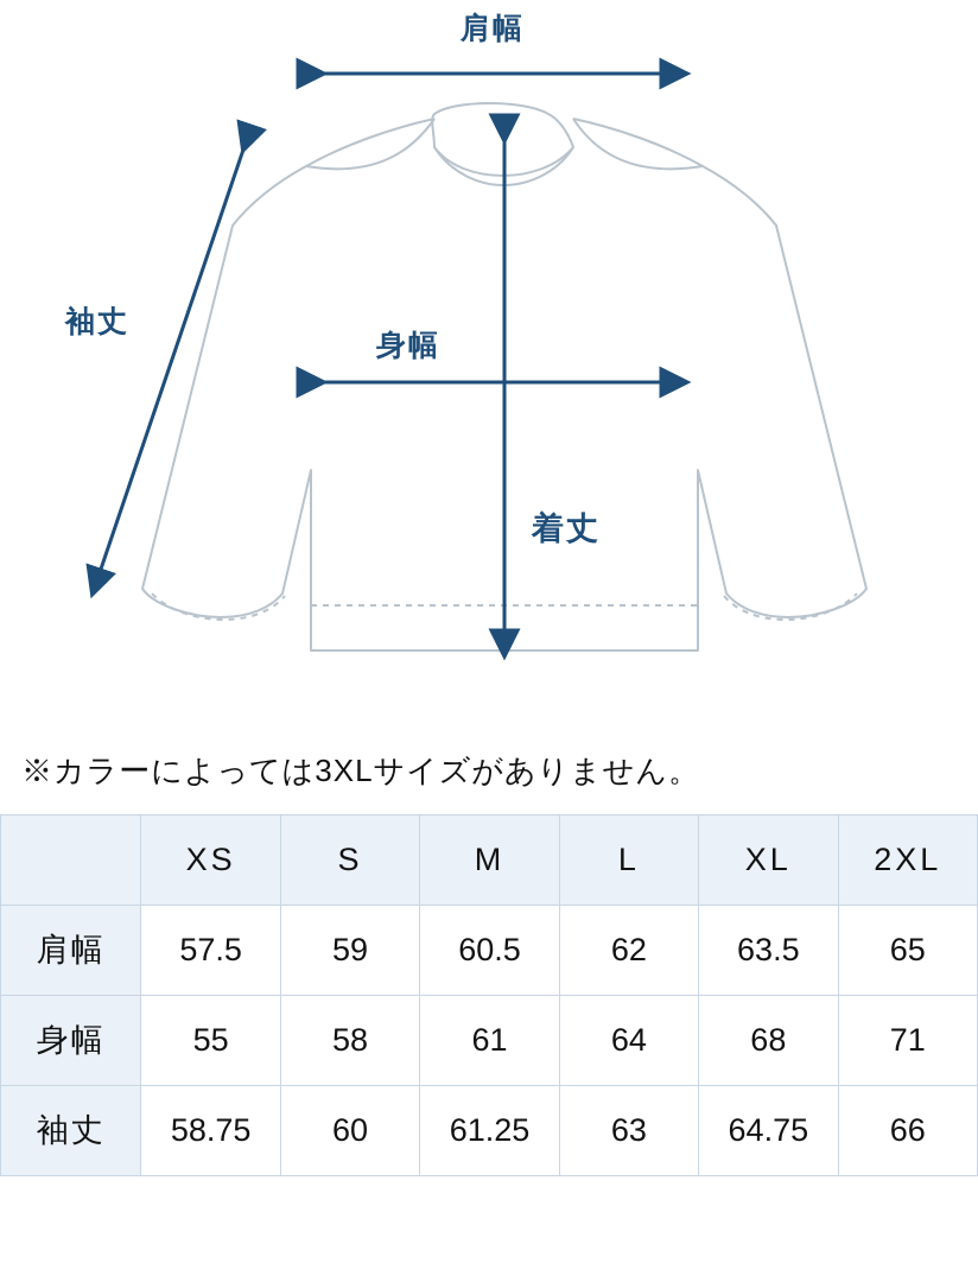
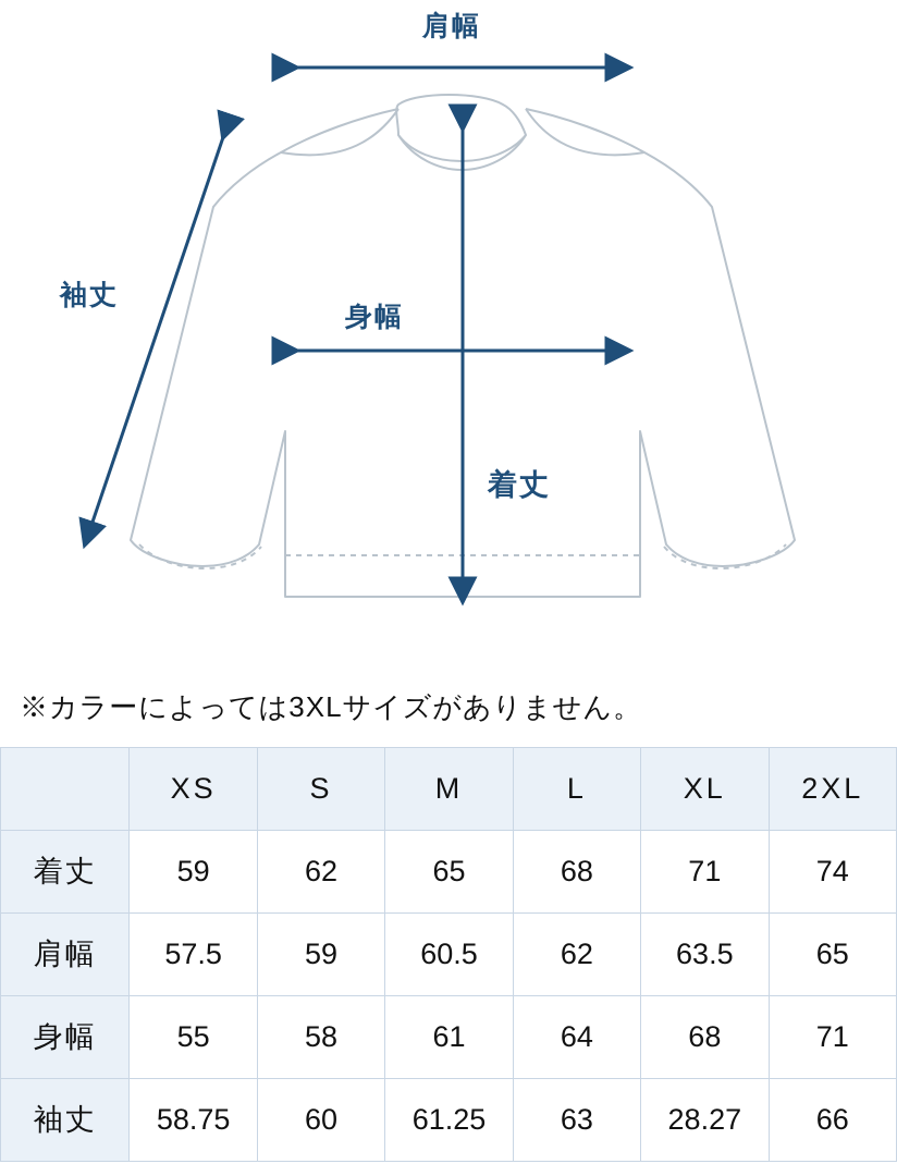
  肩幅
  袖丈
  身幅
  着丈
  ※カラーによっては3XLサイズがありません。
  	XS	S	M	L	XL	2XL
+ 着丈	59	62	65	68	71	74
  肩幅	57.5	59	60.5	62	63.5	65
  身幅	55	58	61	64	68	71
- 袖丈	58.75	60	61.25	63	64.75	66
+ 袖丈	58.75	60	61.25	63	28.27	66
